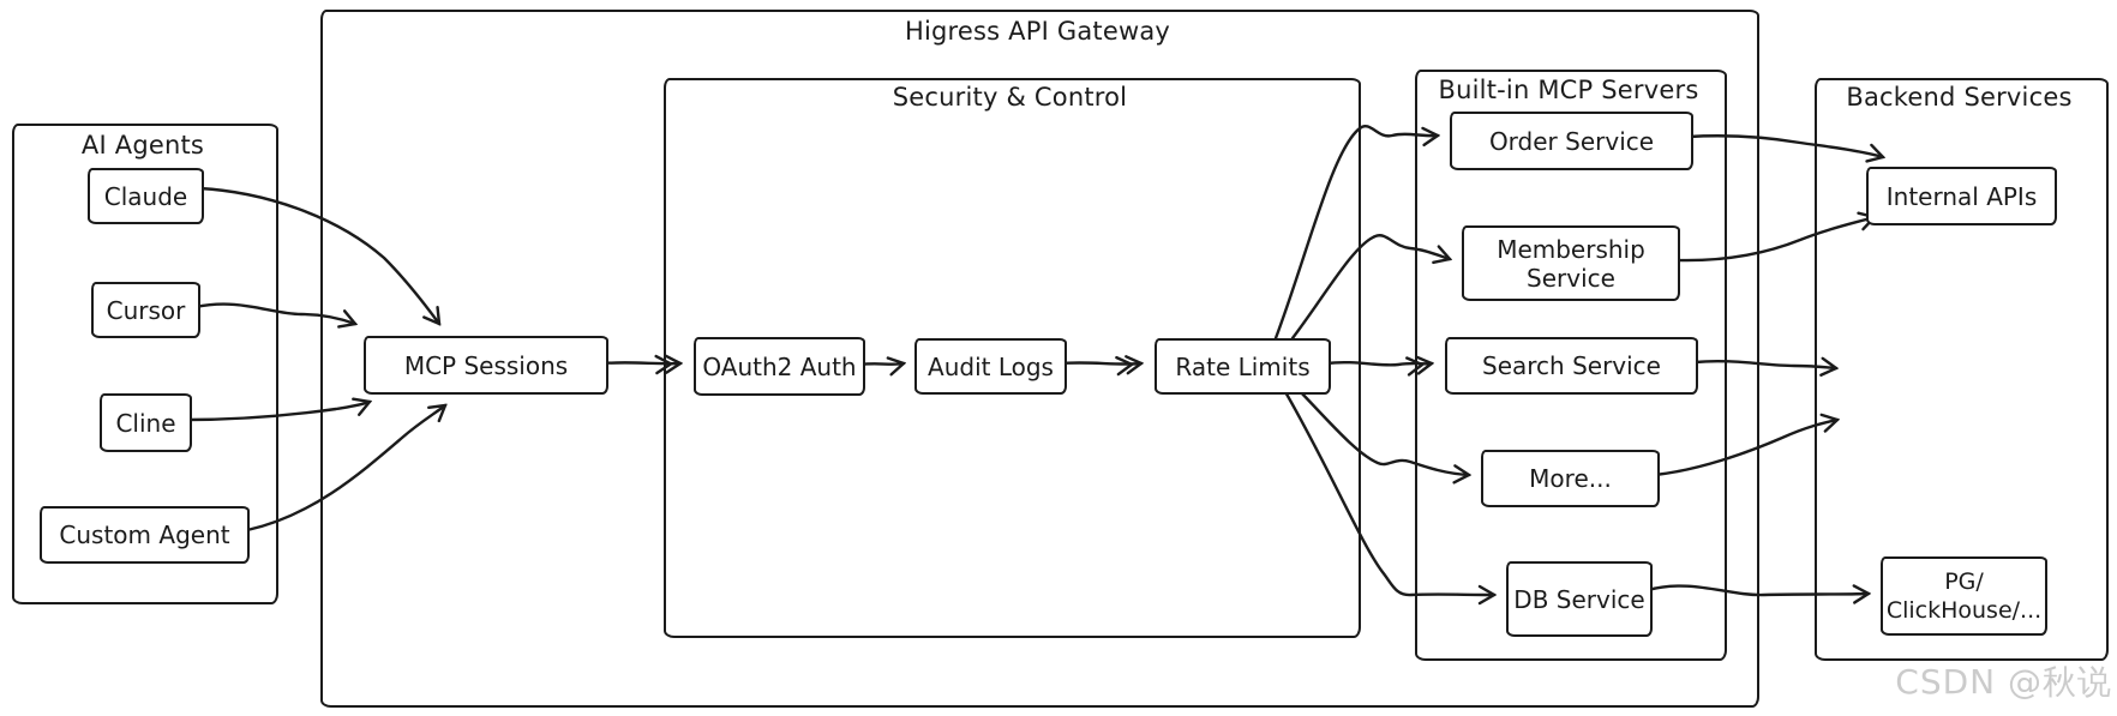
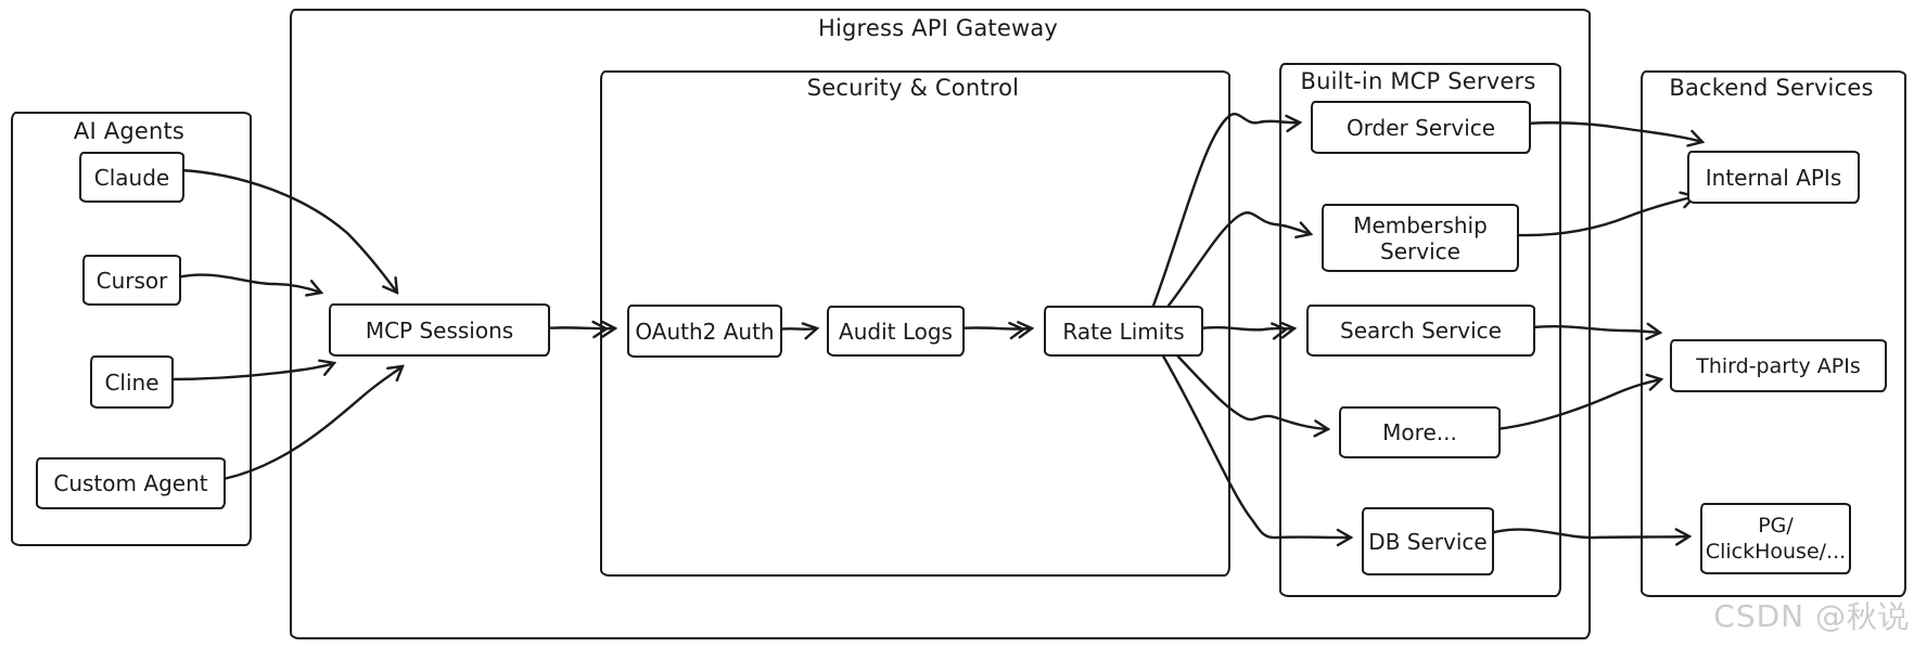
  Higress API Gateway
  AI Agents
  Security & Control
  Built-in MCP Servers
  Backend Services
  Claude
  Cursor
  Cline
  Custom Agent
  MCP Sessions
  OAuth2 Auth
  Audit Logs
  Rate Limits
  Order Service
  Membership
  Service
  Search Service
  More...
  DB Service
  Internal APIs
+ Third-party APIs
  PG/
  ClickHouse/...
  CSDN @秋说
